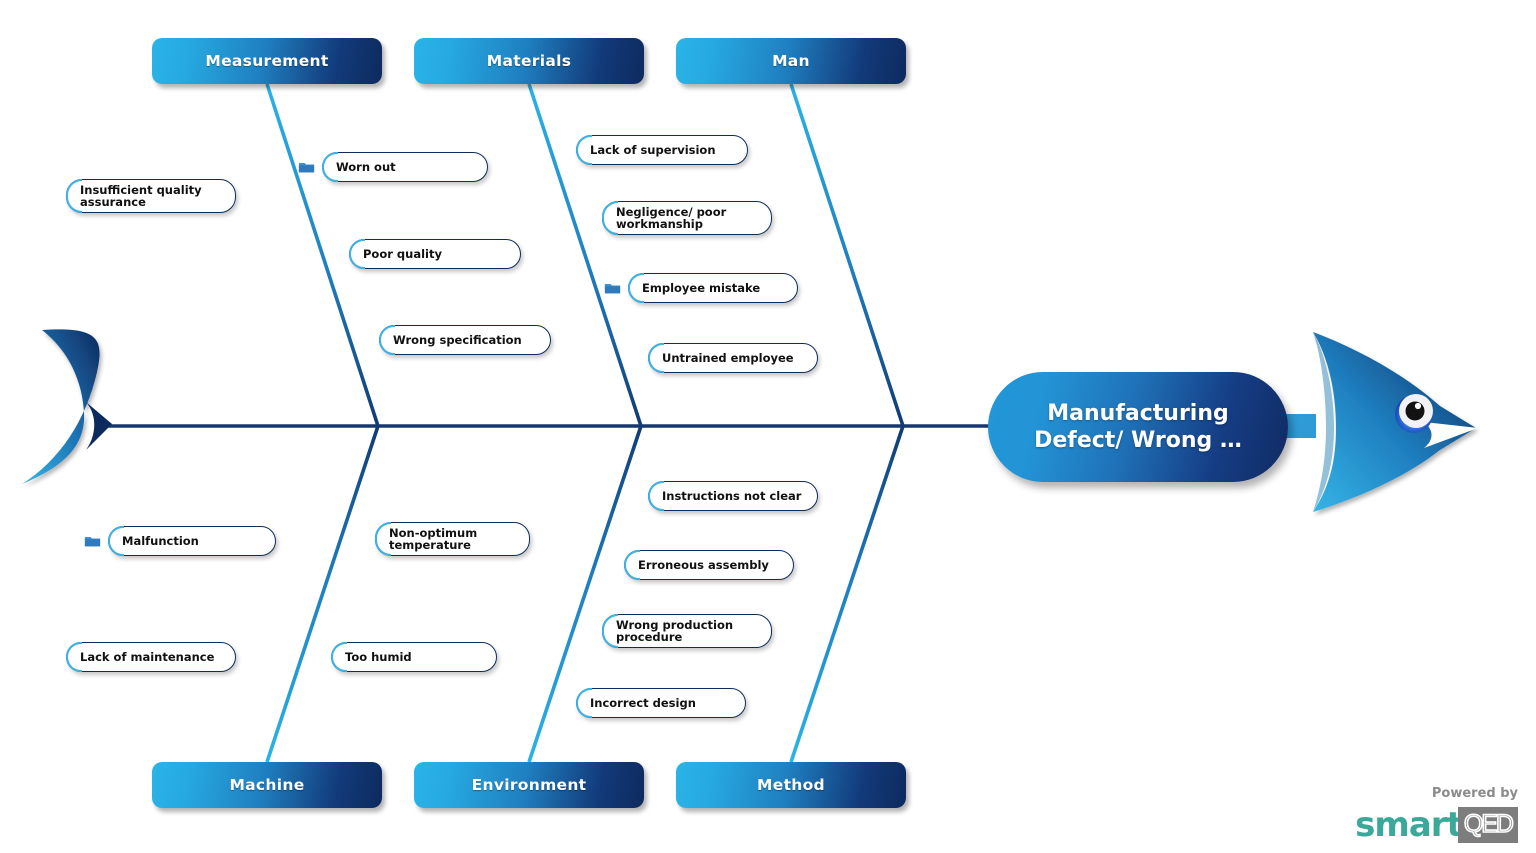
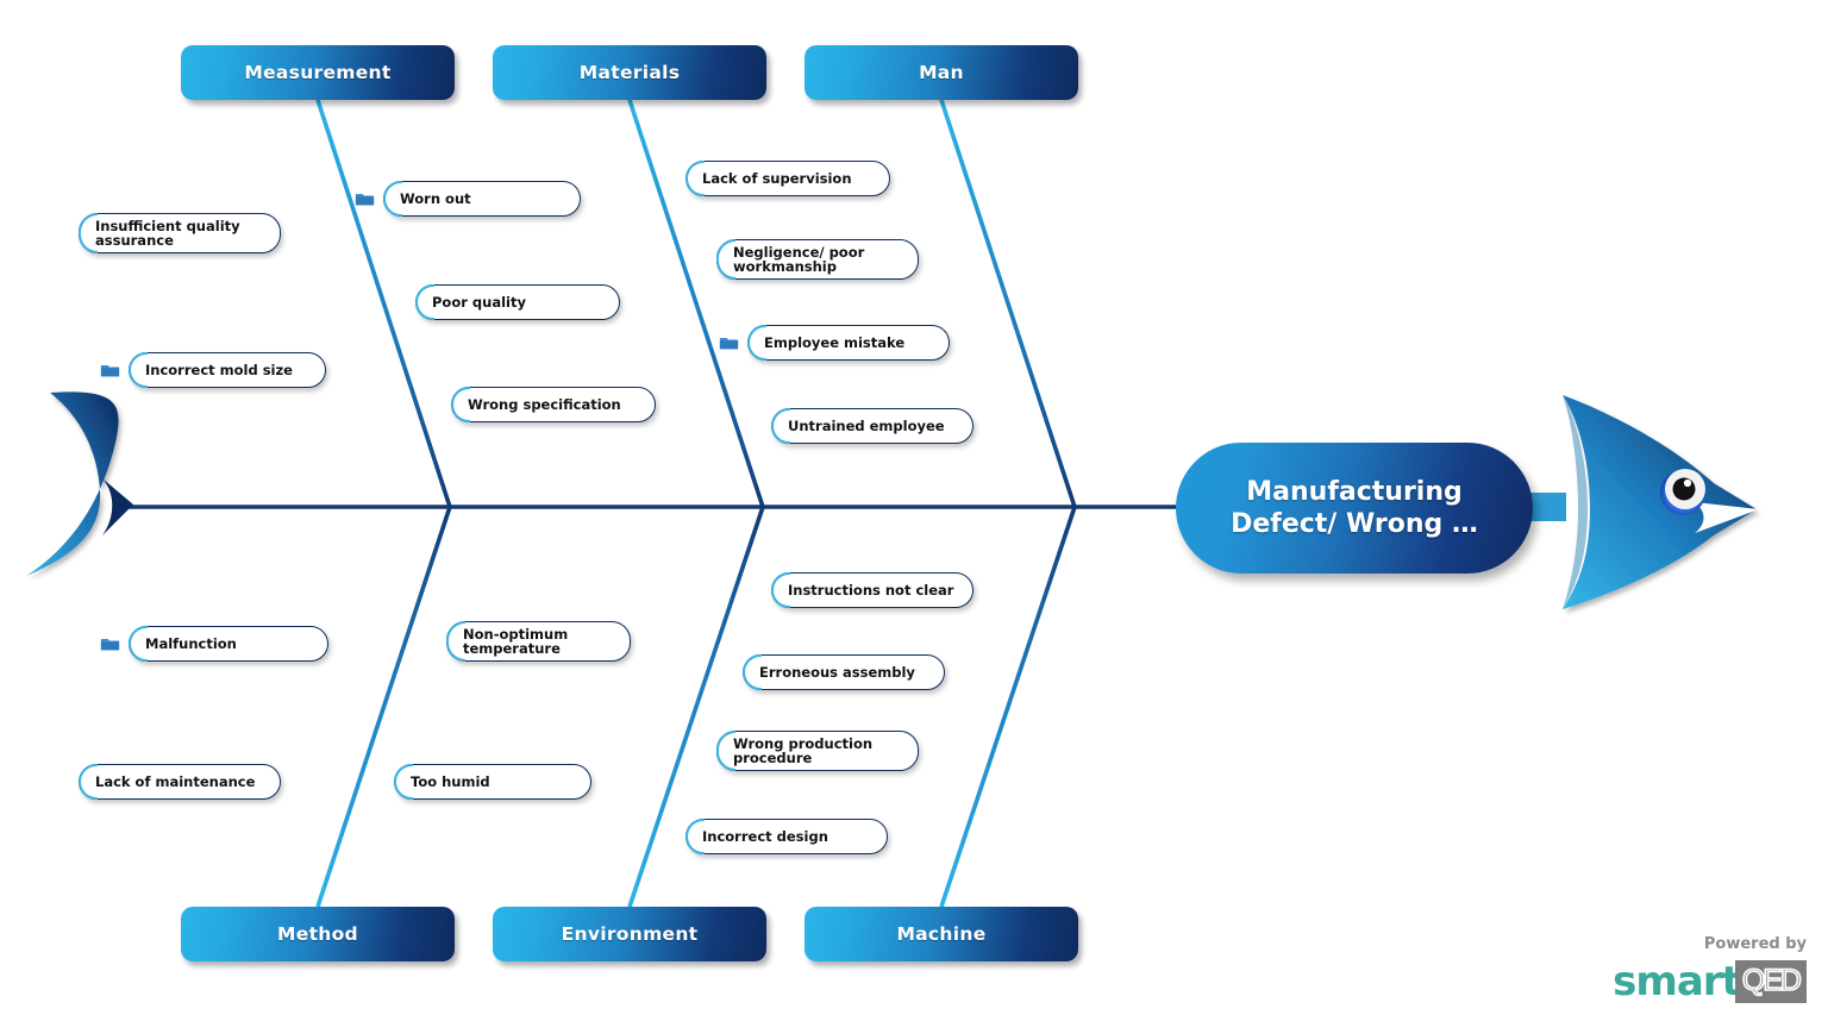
  Measurement
  Materials
  Man
- Machine
+ Method
  Environment
- Method
+ Machine
  Insufficient quality
  assurance
+ Incorrect mold size
  Worn out
  Poor quality
  Wrong specification
  Lack of supervision
  Negligence/ poor
  workmanship
  Employee mistake
  Untrained employee
  Malfunction
  Lack of maintenance
  Non-optimum
  temperature
  Too humid
  Instructions not clear
  Erroneous assembly
  Wrong production
  procedure
  Incorrect design
  Manufacturing
  Defect/ Wrong …
  Powered by
  smart
  QED
